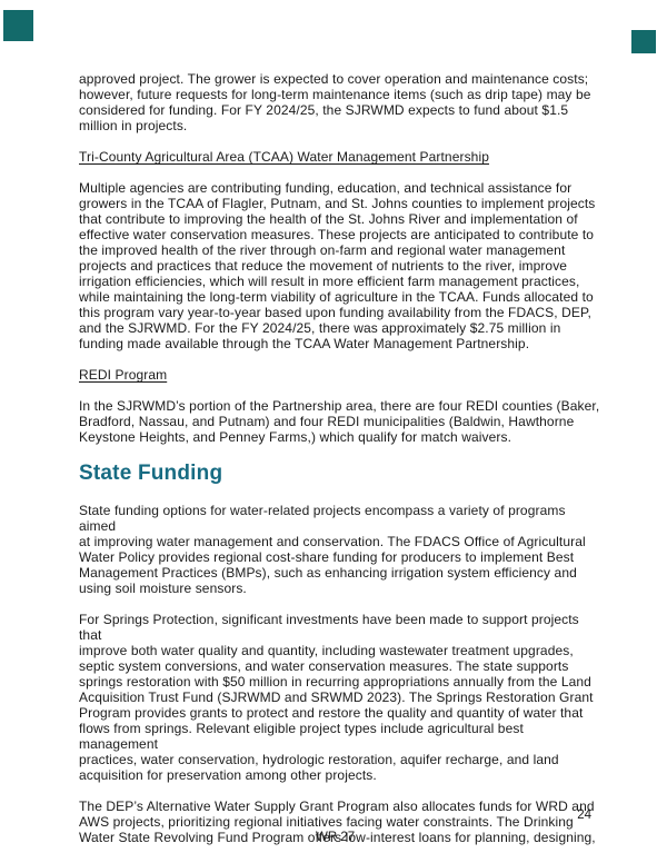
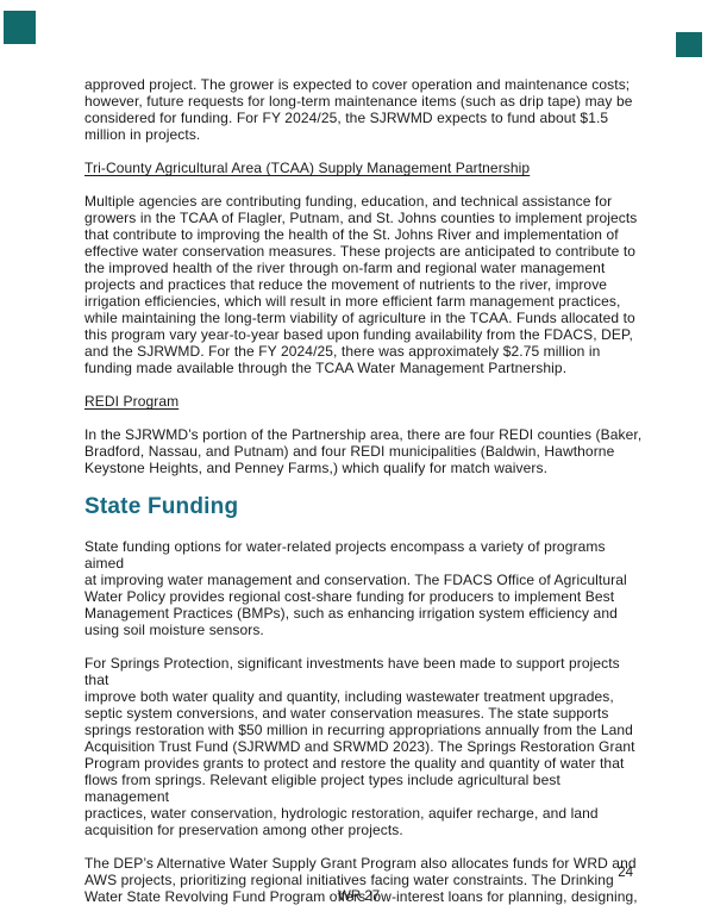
  approved project. The grower is expected to cover operation and maintenance costs;
  however, future requests for long-term maintenance items (such as drip tape) may be
  considered for funding. For FY 2024/25, the SJRWMD expects to fund about $1.5
  million in projects.
- Tri-County Agricultural Area (TCAA) Water Management Partnership
+ Tri-County Agricultural Area (TCAA) Supply Management Partnership
  Multiple agencies are contributing funding, education, and technical assistance for
  growers in the TCAA of Flagler, Putnam, and St. Johns counties to implement projects
  that contribute to improving the health of the St. Johns River and implementation of
  effective water conservation measures. These projects are anticipated to contribute to
  the improved health of the river through on-farm and regional water management
  projects and practices that reduce the movement of nutrients to the river, improve
  irrigation efficiencies, which will result in more efficient farm management practices,
  while maintaining the long-term viability of agriculture in the TCAA. Funds allocated to
  this program vary year-to-year based upon funding availability from the FDACS, DEP,
  and the SJRWMD. For the FY 2024/25, there was approximately $2.75 million in
  funding made available through the TCAA Water Management Partnership.
  REDI Program
  In the SJRWMD’s portion of the Partnership area, there are four REDI counties (Baker,
  Bradford, Nassau, and Putnam) and four REDI municipalities (Baldwin, Hawthorne
  Keystone Heights, and Penney Farms,) which qualify for match waivers.
  State Funding
  State funding options for water-related projects encompass a variety of programs aimed
  at improving water management and conservation. The FDACS Office of Agricultural
  Water Policy provides regional cost-share funding for producers to implement Best
  Management Practices (BMPs), such as enhancing irrigation system efficiency and
  using soil moisture sensors.
  For Springs Protection, significant investments have been made to support projects that
  improve both water quality and quantity, including wastewater treatment upgrades,
  septic system conversions, and water conservation measures. The state supports
  springs restoration with $50 million in recurring appropriations annually from the Land
  Acquisition Trust Fund (SJRWMD and SRWMD 2023). The Springs Restoration Grant
  Program provides grants to protect and restore the quality and quantity of water that
  flows from springs. Relevant eligible project types include agricultural best management
  practices, water conservation, hydrologic restoration, aquifer recharge, and land
  acquisition for preservation among other projects.
  The DEP’s Alternative Water Supply Grant Program also allocates funds for WRD and
  AWS projects, prioritizing regional initiatives facing water constraints. The Drinking
  Water State Revolving Fund Program offers low-interest loans for planning, designing,
  24
  WR 27
